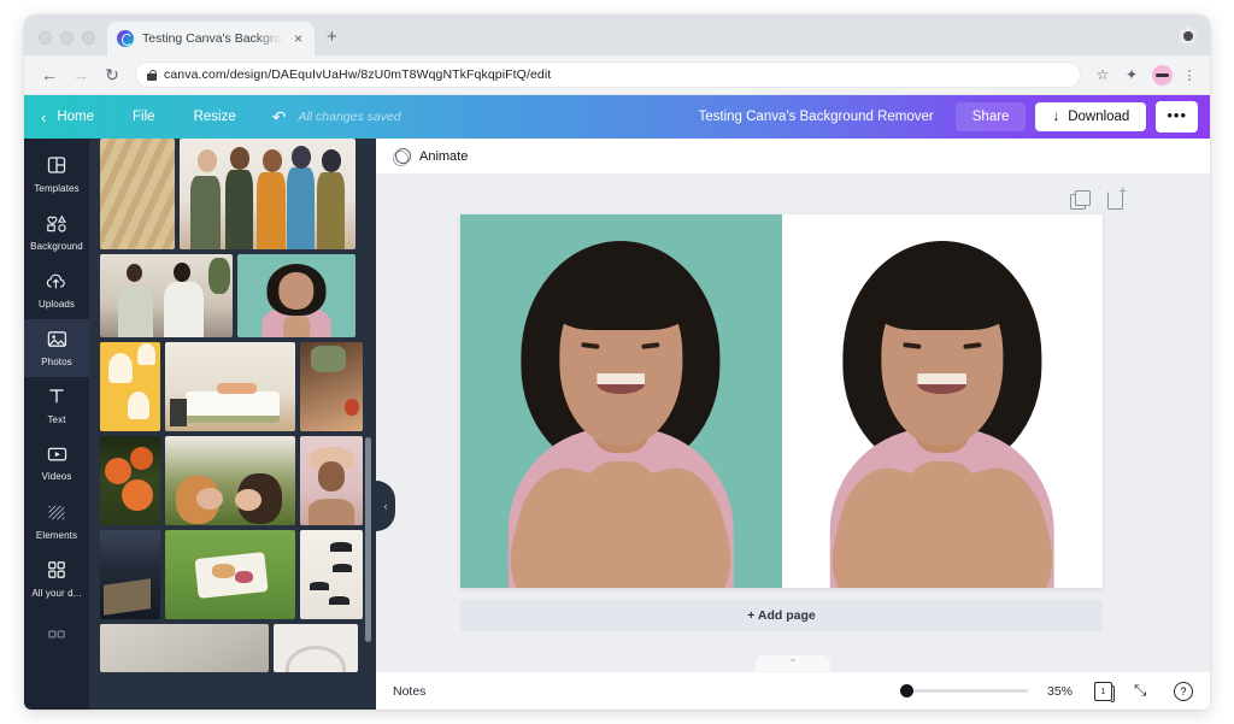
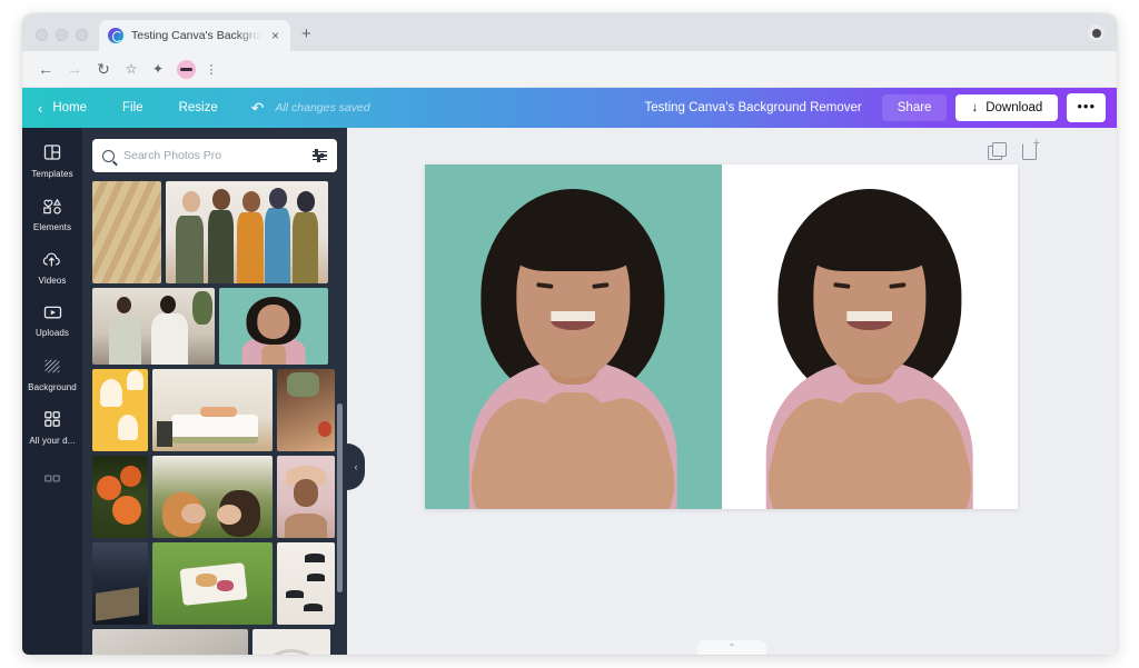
  Testing Canva's Backgro
  ×
  +
  ←
  →
  ↻
- canva.com/design/DAEquIvUaHw/8zU0mT8WqgNTkFqkqpiFtQ/edit
  ☆
  ✦
  ⋮
  ‹
  Home
  File
  Resize
  ↶
  All changes saved
  Testing Canva's Background Remover
  Share
  ↓
  Download
  •••
  Templates
- Background
+ Elements
- Uploads
+ Videos
- Photos
- Text
- Videos
+ Uploads
- Elements
+ Background
  All your d...
+ Search Photos Pro
  ‹
- Animate
- + Add page
  ⌃
- Notes
- 35%
- 1
- ⤡
- ?
